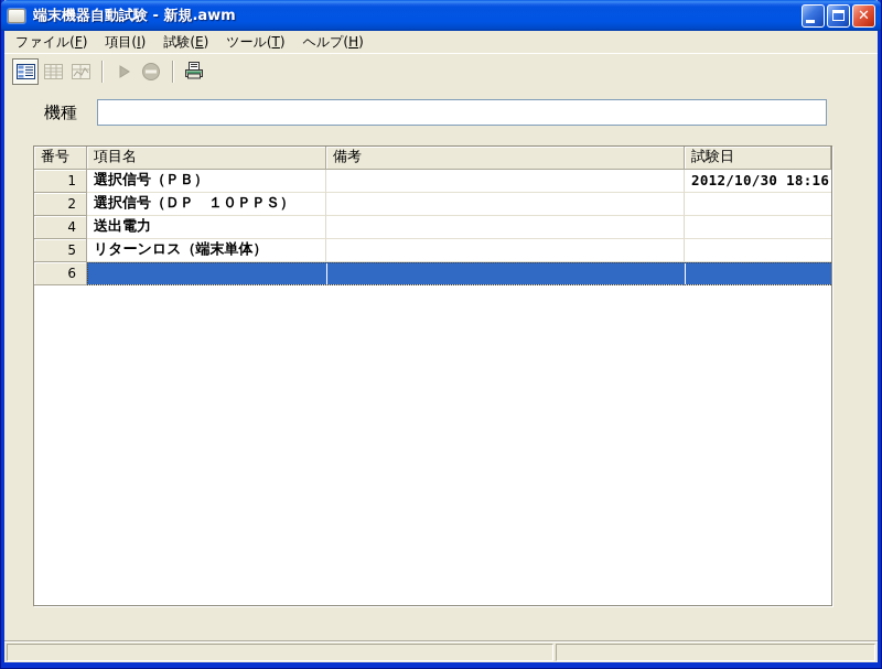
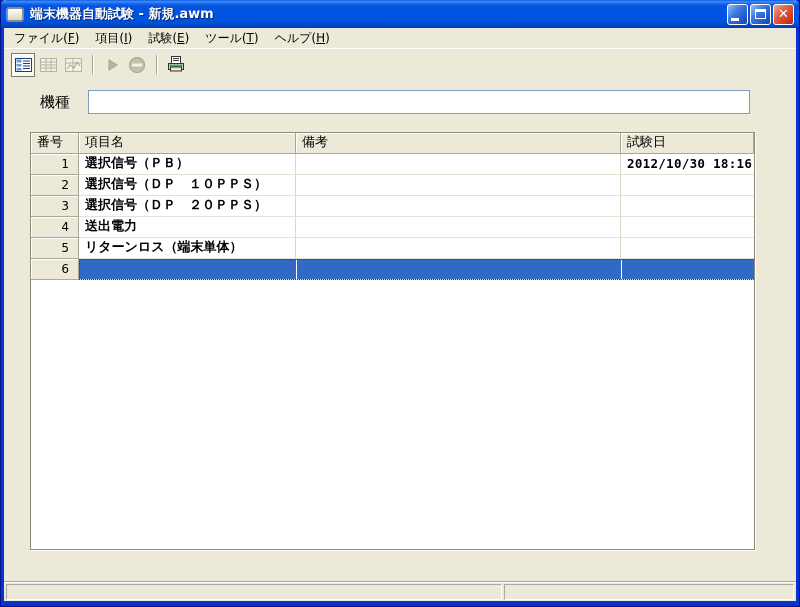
  端末機器自動試験 - 新規.awm
  ✕
  ファイル(F)
  項目(I)
  試験(E)
  ツール(T)
  ヘルプ(H)
  機種
  番号
  項目名
  備考
  試験日
  1
  選択信号（ＰＢ）
  2012/10/30 18:16
  2
  選択信号（ＤＰ １０ＰＰＳ）
+ 3
+ 選択信号（ＤＰ ２０ＰＰＳ）
  4
  送出電力
  5
  リターンロス（端末単体）
  6
